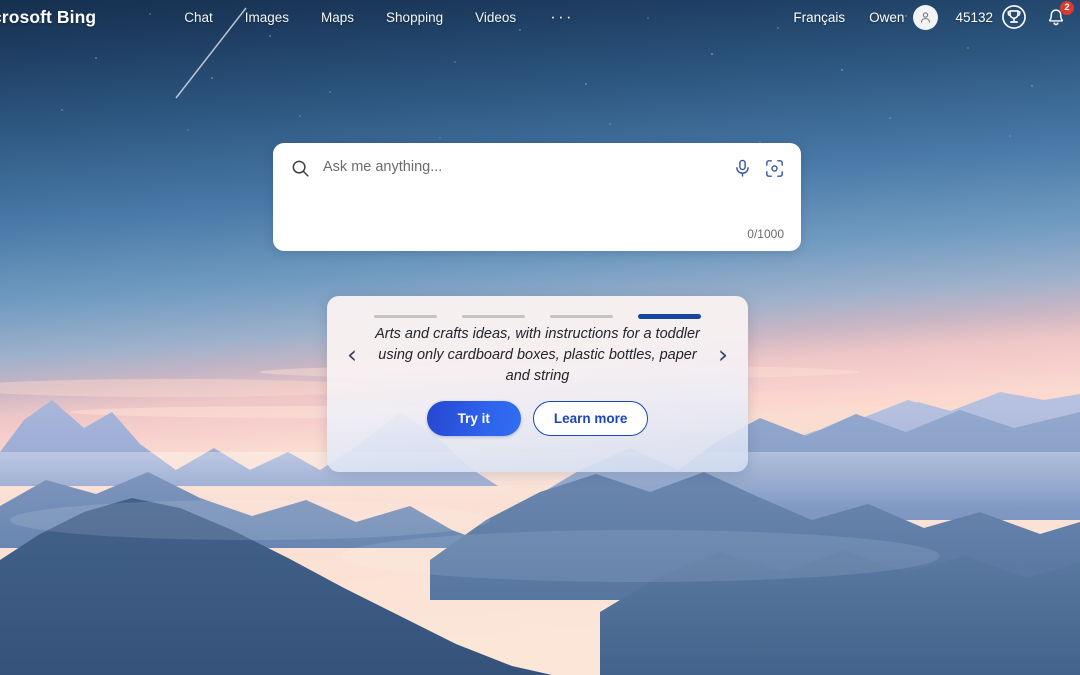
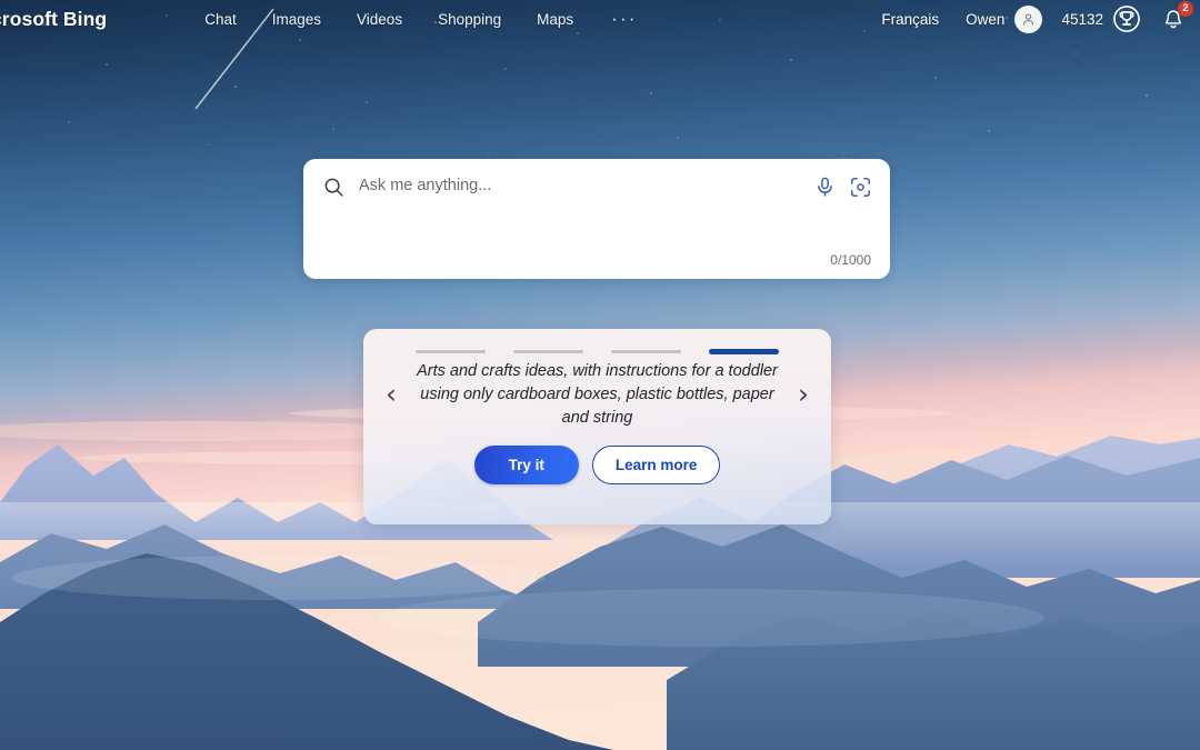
  rosoft Bing
  Chat
  Images
- Maps
+ Videos
  Shopping
- Videos
+ Maps
  ···
  Français
  Owen
  45132
  2
  Ask me anything...
  0/1000
  ‹
  Arts and crafts ideas, with instructions for a toddler using only cardboard boxes, plastic bottles, paper and string
  ›
  Try it
  Learn more
